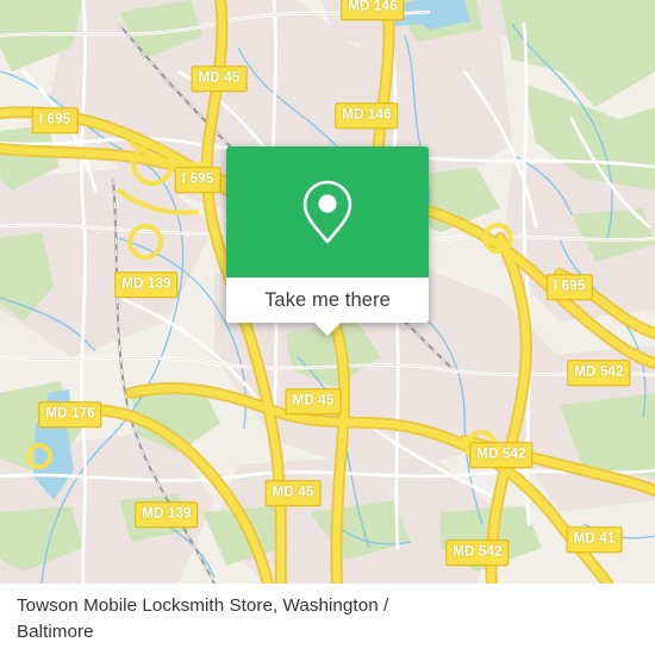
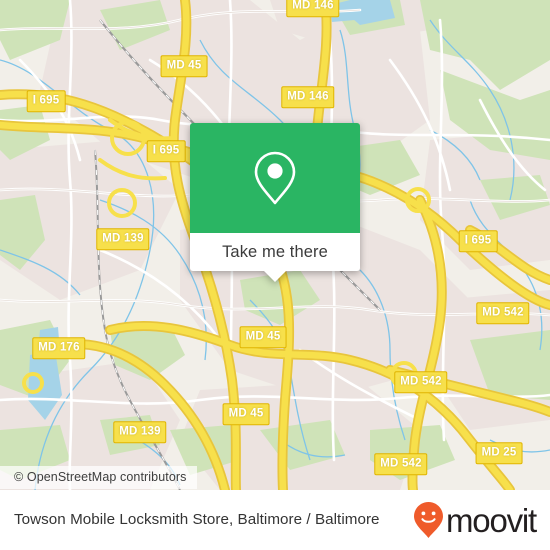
  MD 146
  MD 45
  MD 146
  I 695
  I 695
  MD 139
  I 695
  MD 542
  MD 45
  MD 176
  MD 542
  MD 45
  MD 139
- MD 41
+ MD 25
  MD 542
+ © OpenStreetMap contributors
  Take me there
- Towson Mobile Locksmith Store, Washington / Baltimore
+ Towson Mobile Locksmith Store, Baltimore / Baltimore
+ moovit
